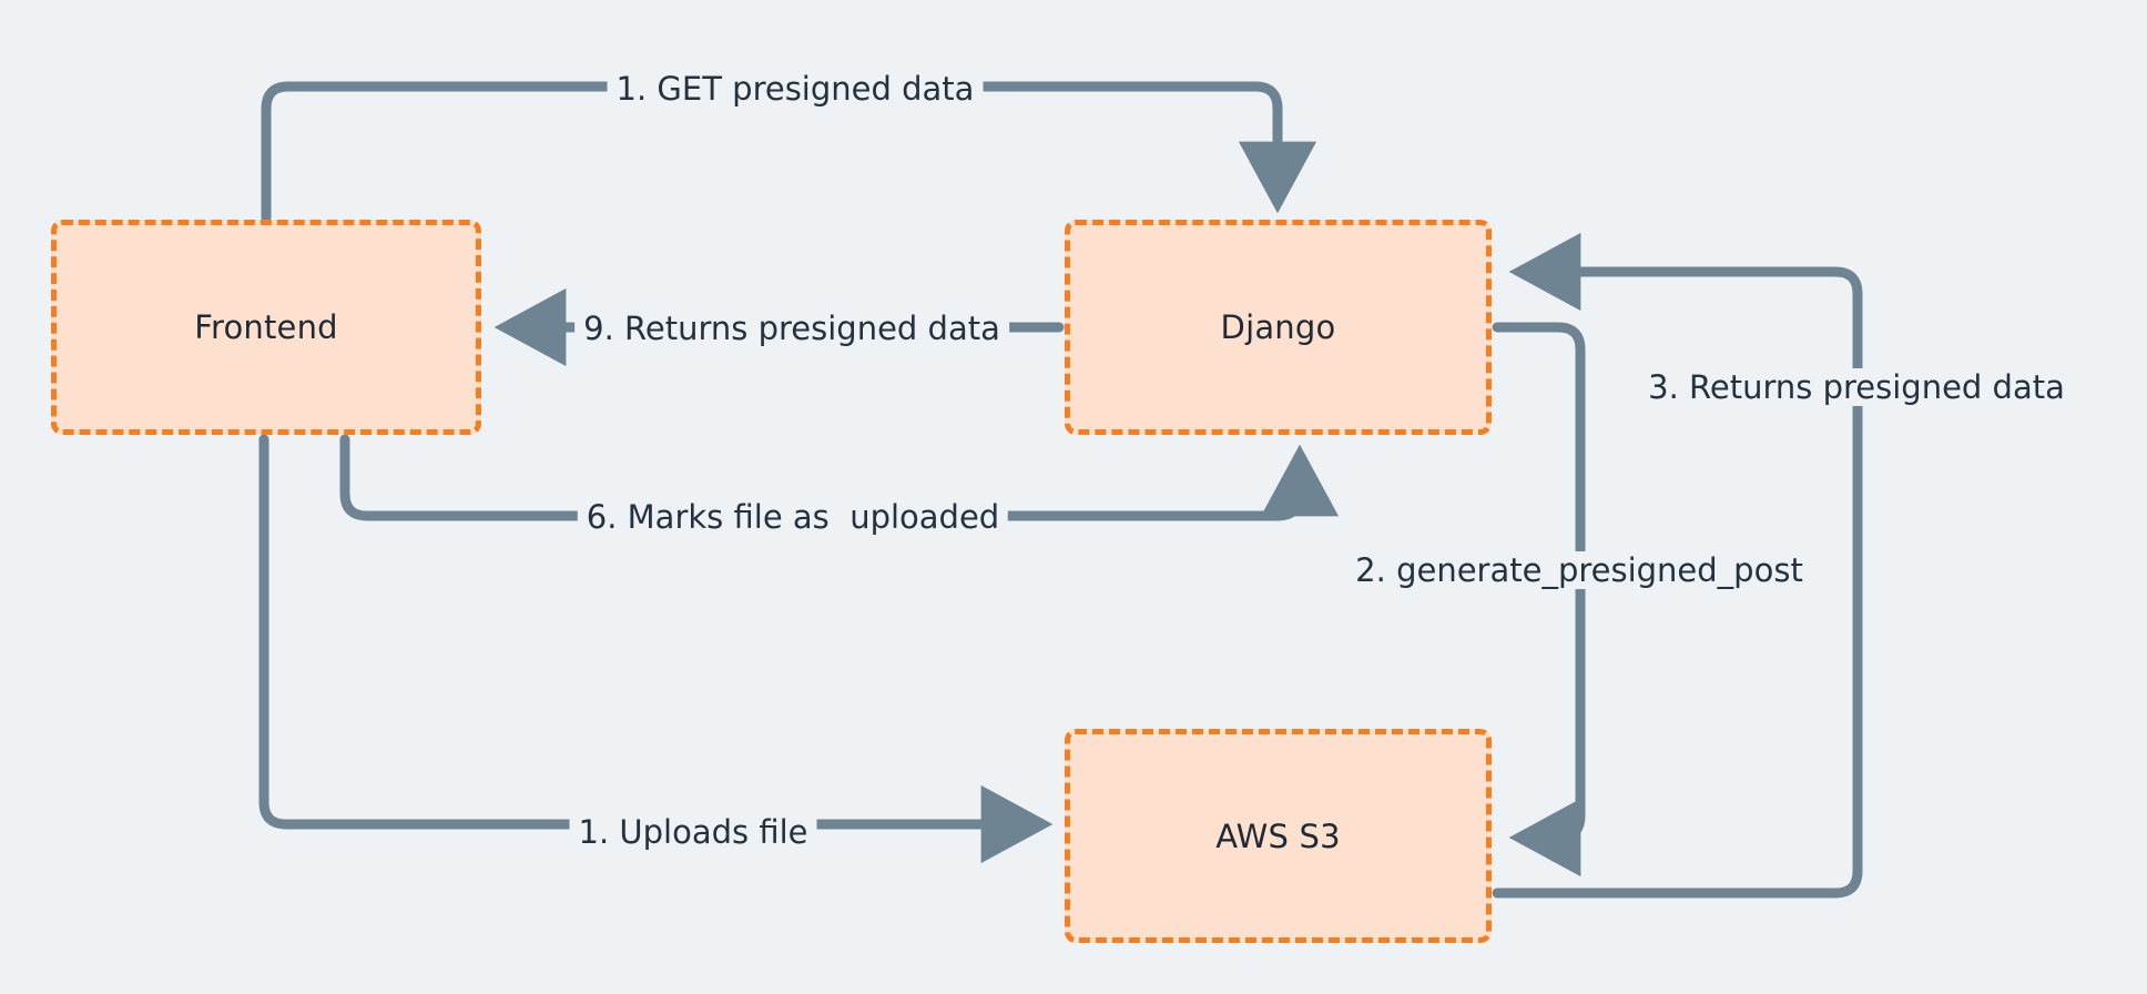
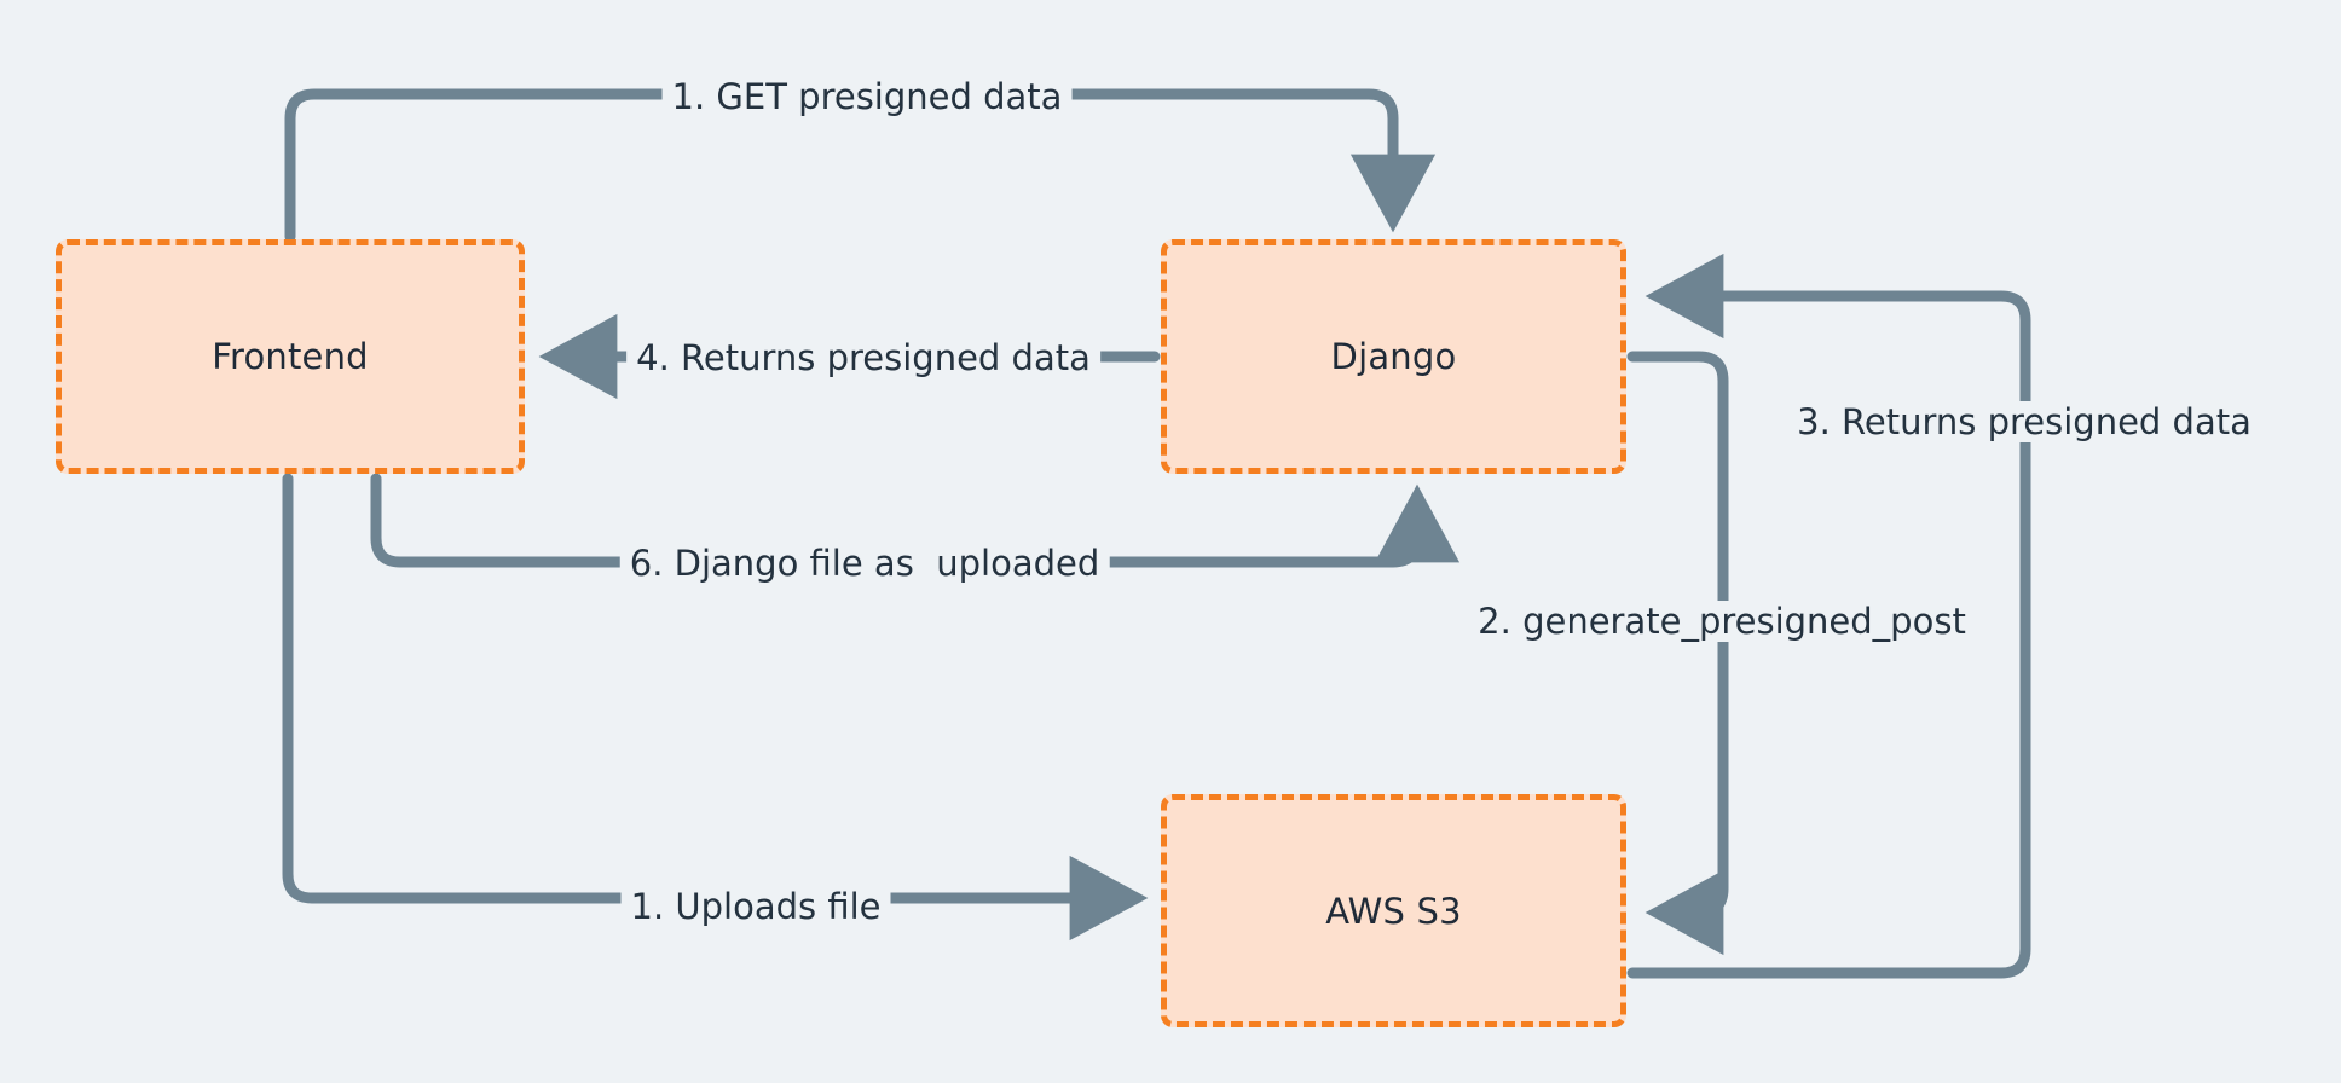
  Frontend
  Django
  AWS S3
  1. GET presigned data
  2. generate_presigned_post
  3. Returns presigned data
- 9. Returns presigned data
+ 4. Returns presigned data
  1. Uploads file
- 6. Marks file as uploaded
+ 6. Django file as uploaded
